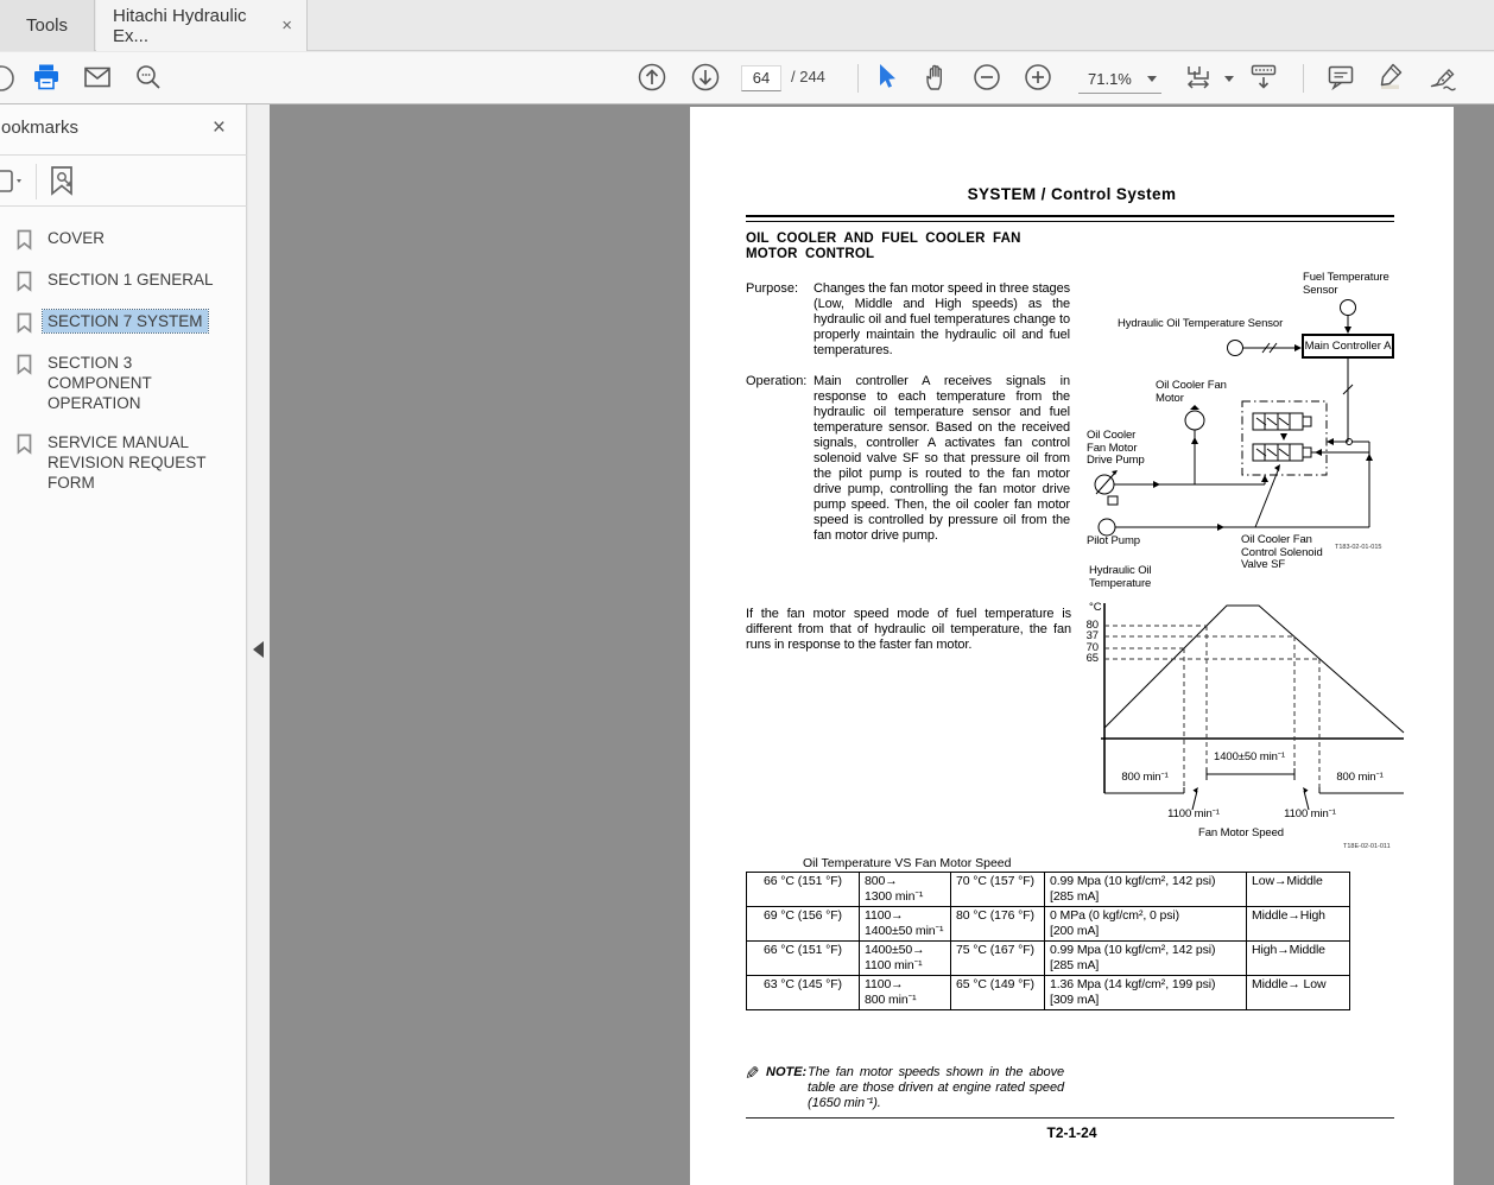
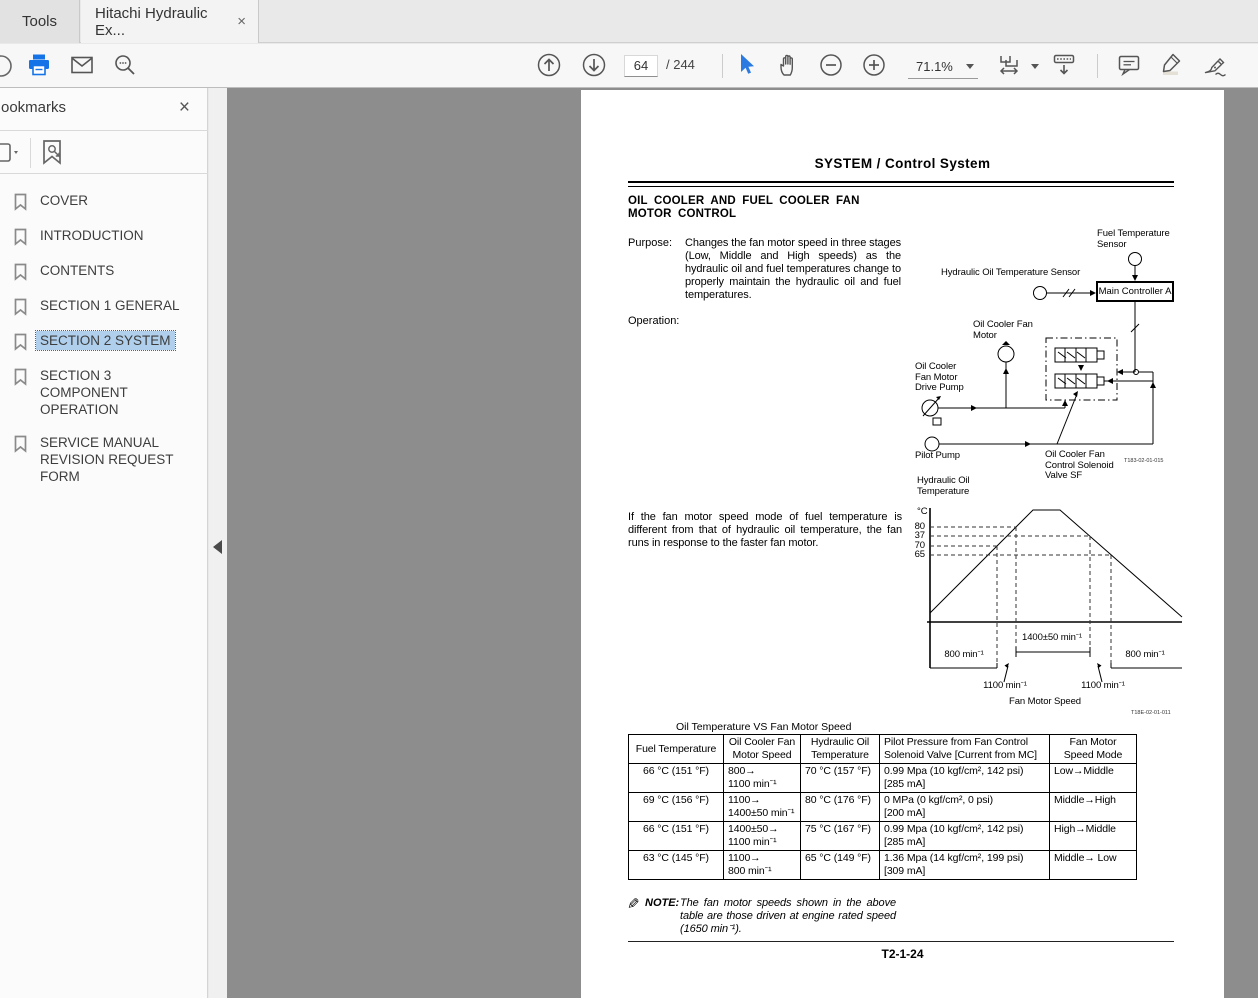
  Tools
  Hitachi Hydraulic Ex...
  ×
  64
  / 244
  71.1%
  ookmarks
  ×
  COVER
+ INTRODUCTION
+ CONTENTS
  SECTION 1 GENERAL
- SECTION 7 SYSTEM
+ SECTION 2 SYSTEM
  SECTION 3 COMPONENT OPERATION
  SERVICE MANUAL REVISION REQUEST FORM
  SYSTEM / Control System
  OIL COOLER AND FUEL COOLER FAN
  MOTOR CONTROL
  Purpose:
  Changes the fan motor speed in three stages (Low, Middle and High speeds) as the hydraulic oil and fuel temperatures change to properly maintain the hydraulic oil and fuel temperatures.
  Operation:
- Main controller A receives signals in response to each temperature from the hydraulic oil temperature sensor and fuel temperature sensor. Based on the received signals, controller A activates fan control solenoid valve SF so that pressure oil from the pilot pump is routed to the fan motor drive pump, controlling the fan motor drive pump speed. Then, the oil cooler fan motor speed is controlled by pressure oil from the fan motor drive pump.
  If the fan motor speed mode of fuel temperature is different from that of hydraulic oil temperature, the fan runs in response to the faster fan motor.
  Fuel Temperature
  Sensor
  Hydraulic Oil Temperature Sensor
  Main Controller A
  Oil Cooler Fan
  Motor
  Oil Cooler
  Fan Motor
  Drive Pump
  Pilot Pump
  Oil Cooler Fan
  Control Solenoid
  Valve SF
  Hydraulic Oil
  Temperature
  °C
  80
  37
  70
  65
  1400±50 min⁻¹
  800 min⁻¹
  800 min⁻¹
  1100 min⁻¹
  1100 min⁻¹
  Fan Motor Speed
  Oil Temperature VS Fan Motor Speed
+ Fuel Temperature	Oil Cooler Fan Motor Speed	Hydraulic Oil Temperature	Pilot Pressure from Fan Control Solenoid Valve [Current from MC]	Fan Motor Speed Mode
- 66 °C (151 °F)	800→ 1300 min⁻¹	70 °C (157 °F)	0.99 Mpa (10 kgf/cm², 142 psi) [285 mA]	Low→Middle
+ 66 °C (151 °F)	800→ 1100 min⁻¹	70 °C (157 °F)	0.99 Mpa (10 kgf/cm², 142 psi) [285 mA]	Low→Middle
  69 °C (156 °F)	1100→ 1400±50 min⁻¹	80 °C (176 °F)	0 MPa (0 kgf/cm², 0 psi) [200 mA]	Middle→High
  66 °C (151 °F)	1400±50→ 1100 min⁻¹	75 °C (167 °F)	0.99 Mpa (10 kgf/cm², 142 psi) [285 mA]	High→Middle
  63 °C (145 °F)	1100→ 800 min⁻¹	65 °C (149 °F)	1.36 Mpa (14 kgf/cm², 199 psi) [309 mA]	Middle→ Low
  NOTE:
  The fan motor speeds shown in the above table are those driven at engine rated speed (1650 min⁻¹).
  T2-1-24
